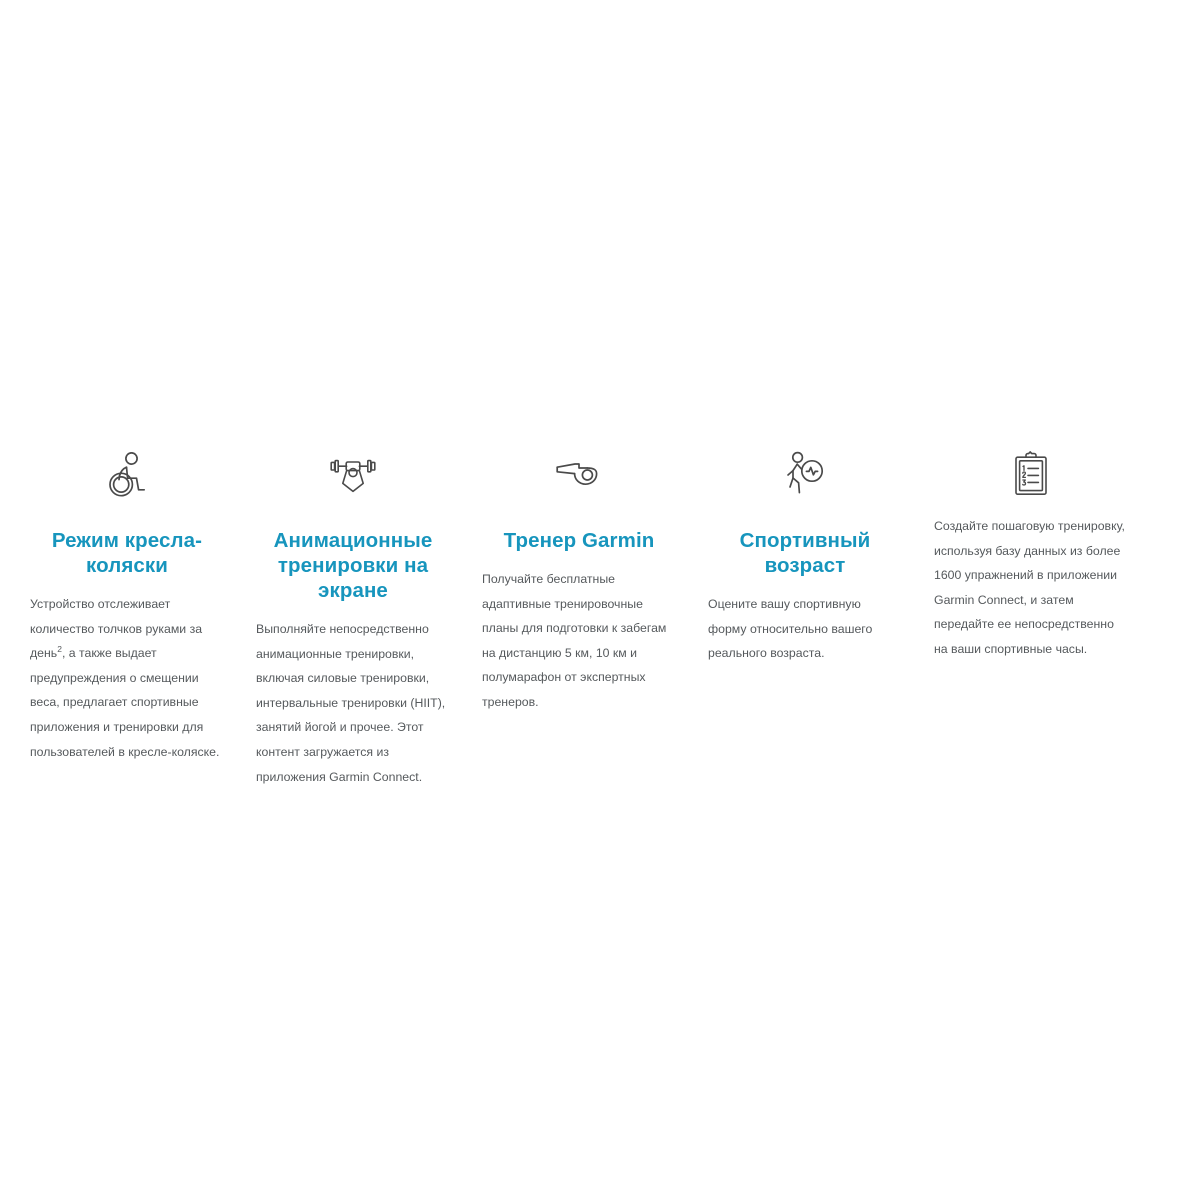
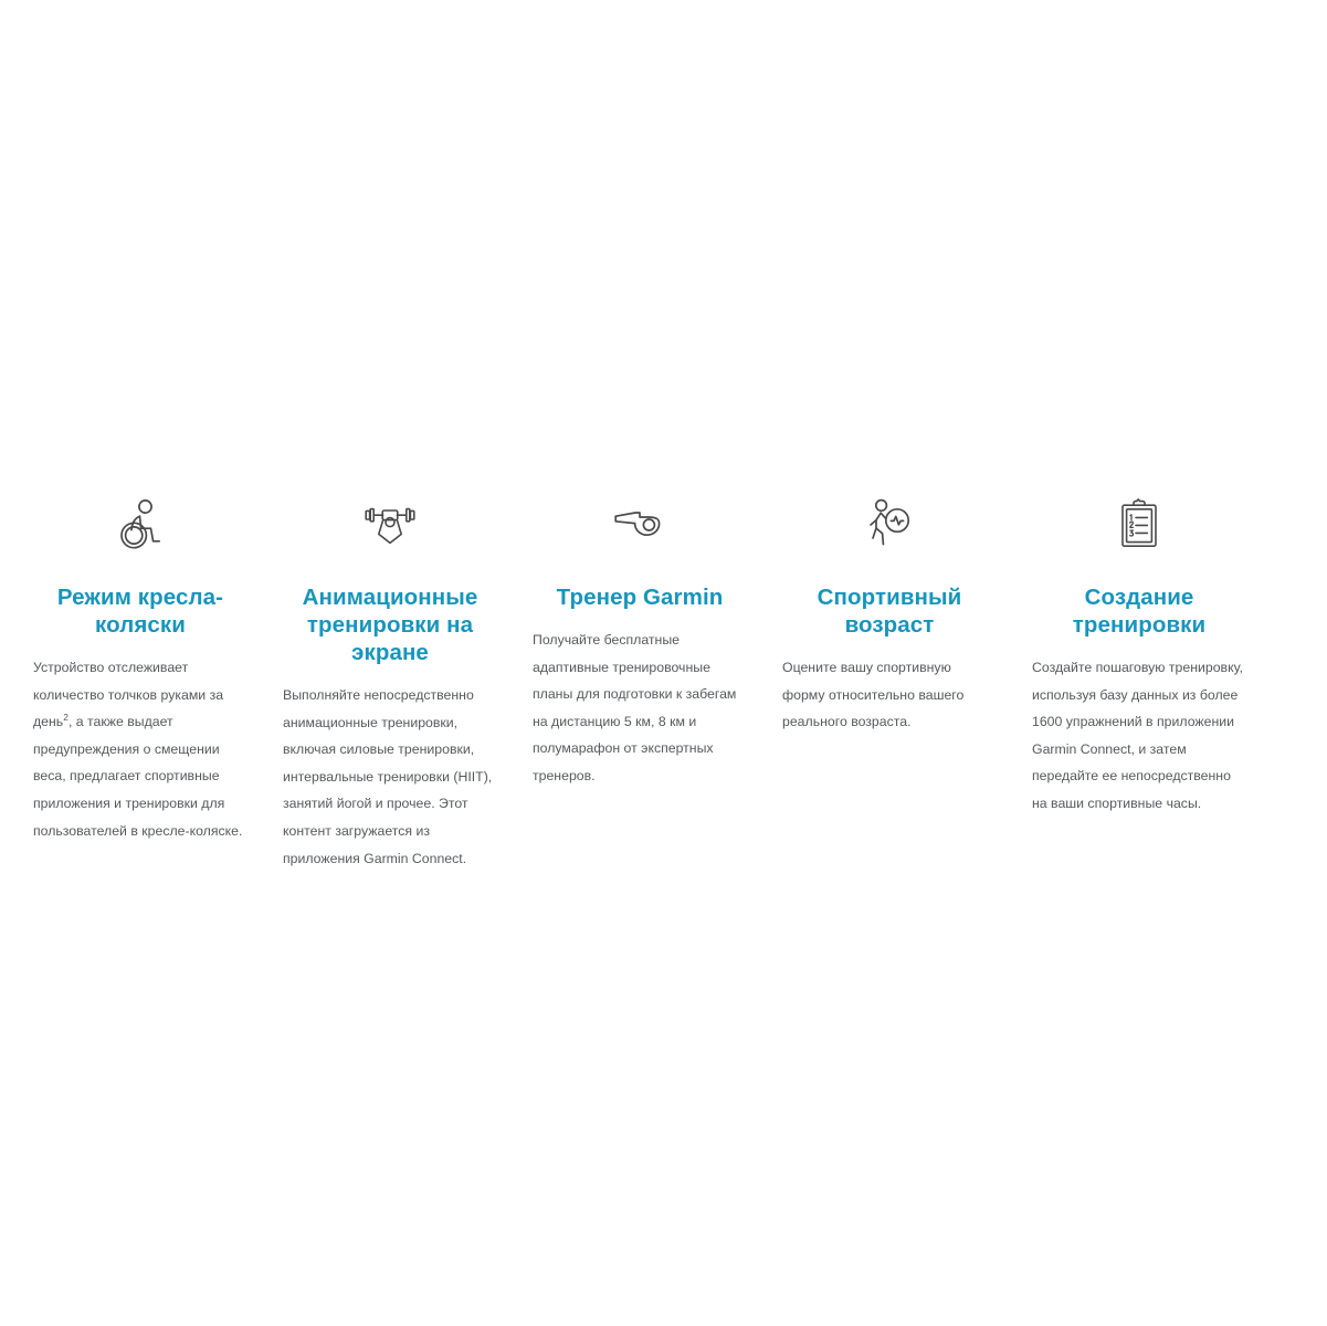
  Режим кресла-коляски
  Устройство отслеживает количество толчков руками за день2, а также выдает предупреждения о смещении веса, предлагает спортивные приложения и тренировки для пользователей в кресле-коляске.
  Анимационные тренировки на экране
  Выполняйте непосредственно анимационные тренировки, включая силовые тренировки, интервальные тренировки (HIIT), занятий йогой и прочее. Этот контент загружается из приложения Garmin Connect.
  Тренер Garmin
- Получайте бесплатные адаптивные тренировочные планы для подготовки к забегам на дистанцию 5 км, 10 км и полумарафон от экспертных тренеров.
+ Получайте бесплатные адаптивные тренировочные планы для подготовки к забегам на дистанцию 5 км, 8 км и полумарафон от экспертных тренеров.
  Спортивный возраст
  Оцените вашу спортивную форму относительно вашего реального возраста.
+ Создание тренировки
  Создайте пошаговую тренировку, используя базу данных из более 1600 упражнений в приложении Garmin Connect, и затем передайте ее непосредственно на ваши спортивные часы.
